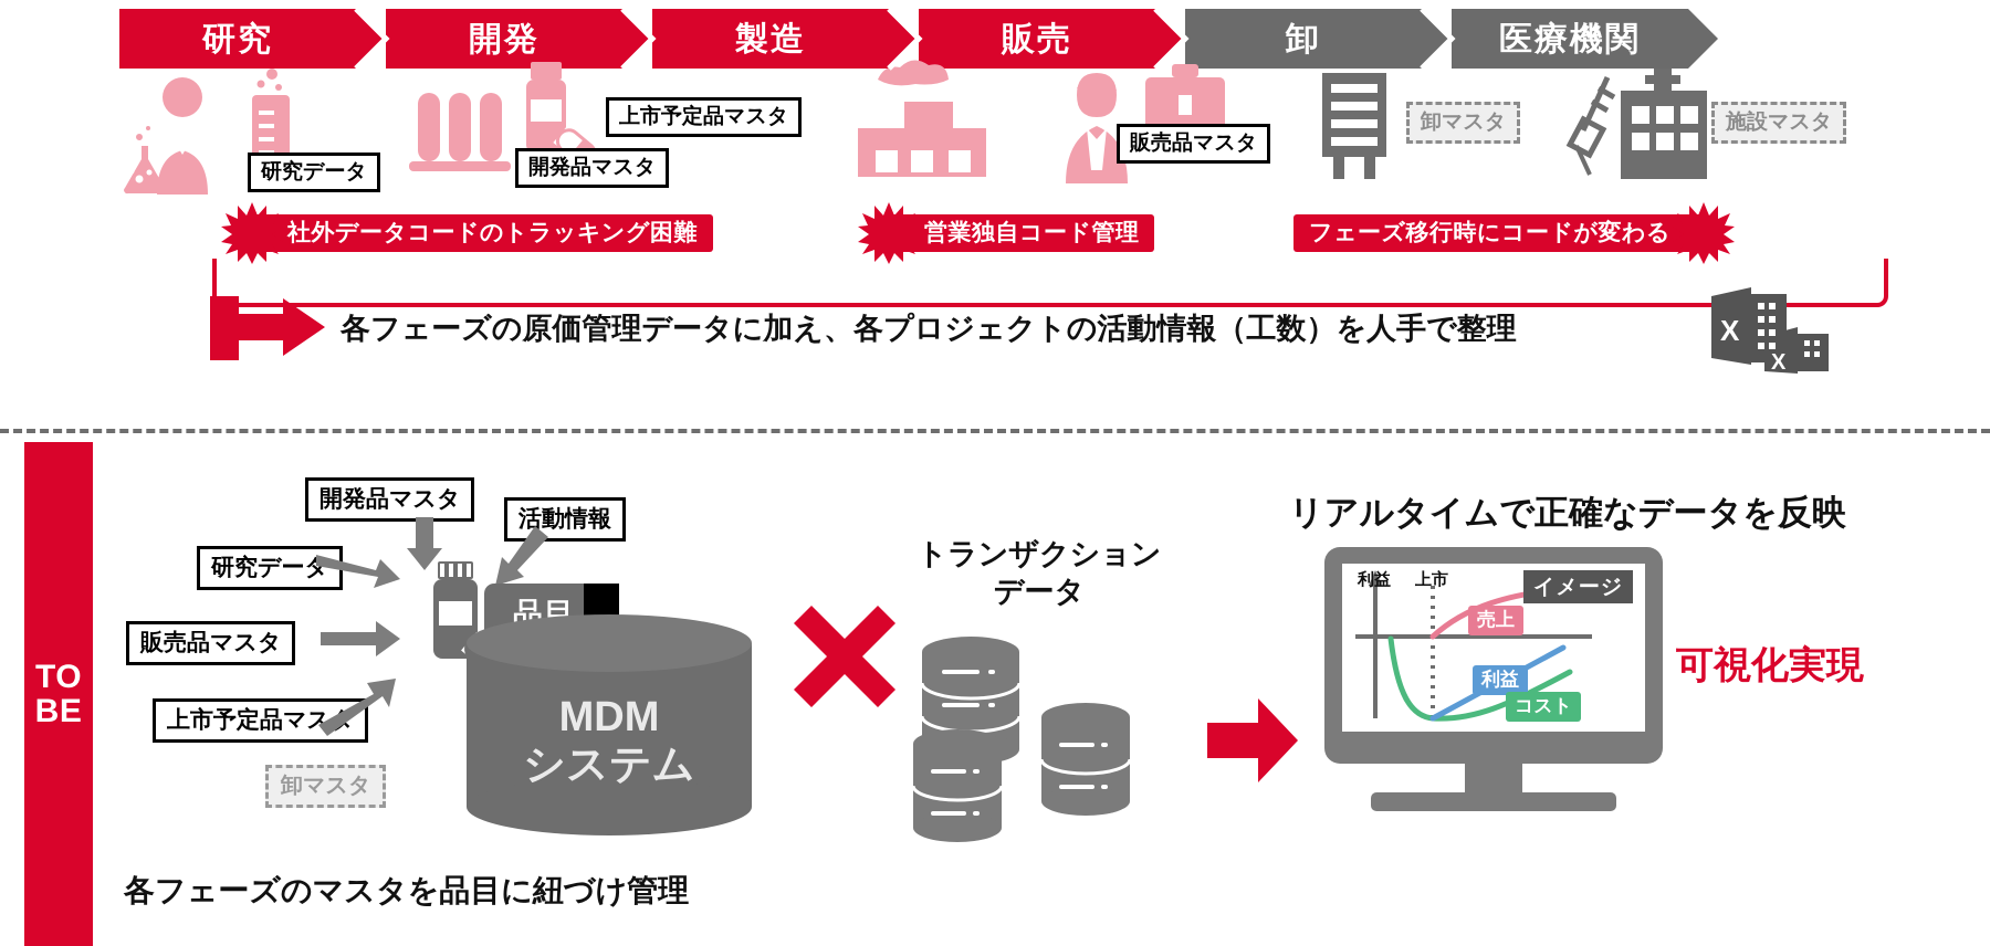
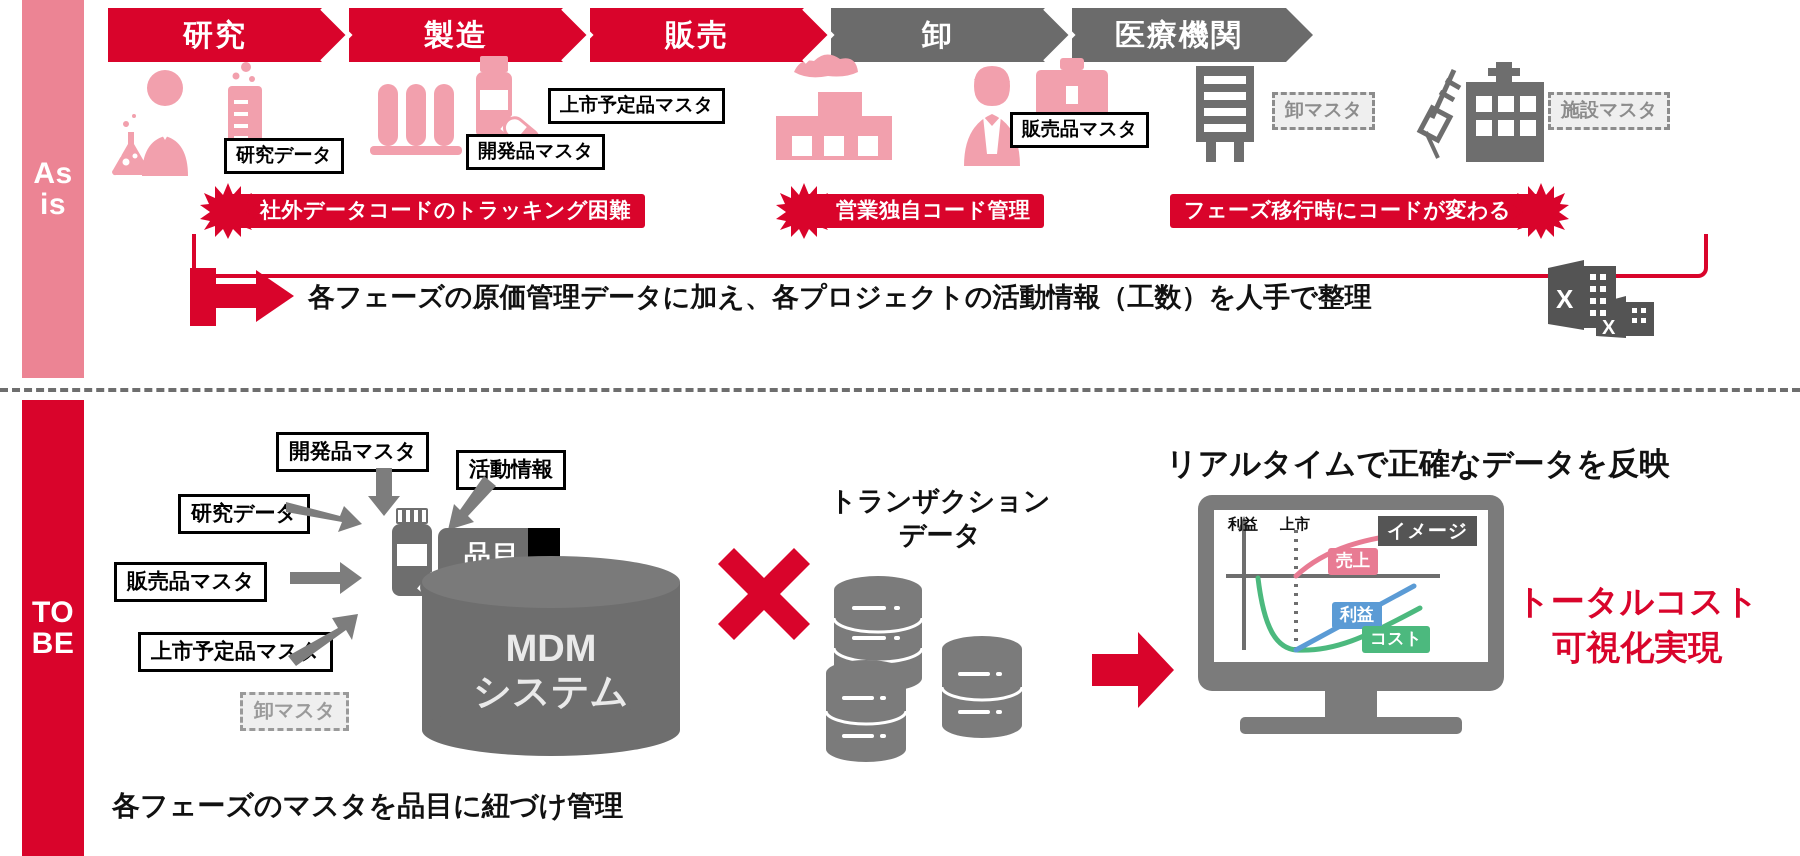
+ As
+ is
  研究
- 開発
  製造
  販売
  卸
  医療機関
  研究データ
  開発品マスタ
  上市予定品マスタ
  販売品マスタ
  卸マスタ
  施設マスタ
  社外データコードのトラッキング困難
  営業独自コード管理
  フェーズ移行時にコードが変わる
  各フェーズの原価管理データに加え、各プロジェクトの活動情報（工数）を人手で整理
  X
  X
  TO
  BE
  開発品マスタ
  活動情報
  研究データ
  販売品マスタ
  上市予定品マス
  卸マスタ
  品目
  MDM
  システム
  各フェーズのマスタを品目に紐づけ管理
  トランザクション
  データ
  リアルタイムで正確なデータを反映
  利益
  上市
  イメージ
  売上
  利益
  コスト
+ トータルコスト
  可視化実現
